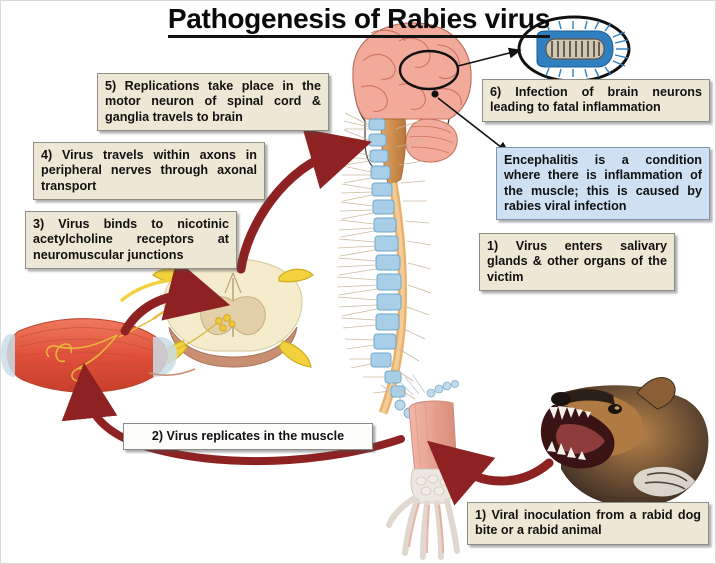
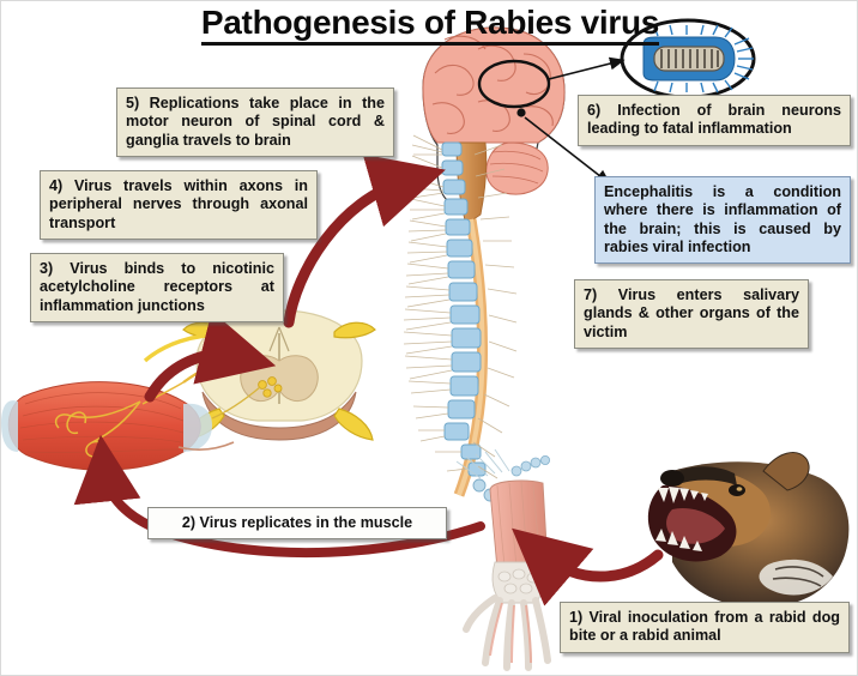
  Pathogenesis of Rabies virus
  5) Replications take place in the motor neuron of spinal cord & ganglia travels to brain
  6) Infection of brain neurons leading to fatal inflammation
  4) Virus travels within axons in peripheral nerves through axonal transport
- Encephalitis is a condition where there is inflammation of the muscle; this is caused by rabies viral infection
+ Encephalitis is a condition where there is inflammation of the brain; this is caused by rabies viral infection
- 3) Virus binds to nicotinic acetylcholine receptors at neuromuscular junctions
+ 3) Virus binds to nicotinic acetylcholine receptors at inflammation junctions
- 1) Virus enters salivary glands & other organs of the victim
+ 7) Virus enters salivary glands & other organs of the victim
  2) Virus replicates in the muscle
  1) Viral inoculation from a rabid dog bite or a rabid animal
